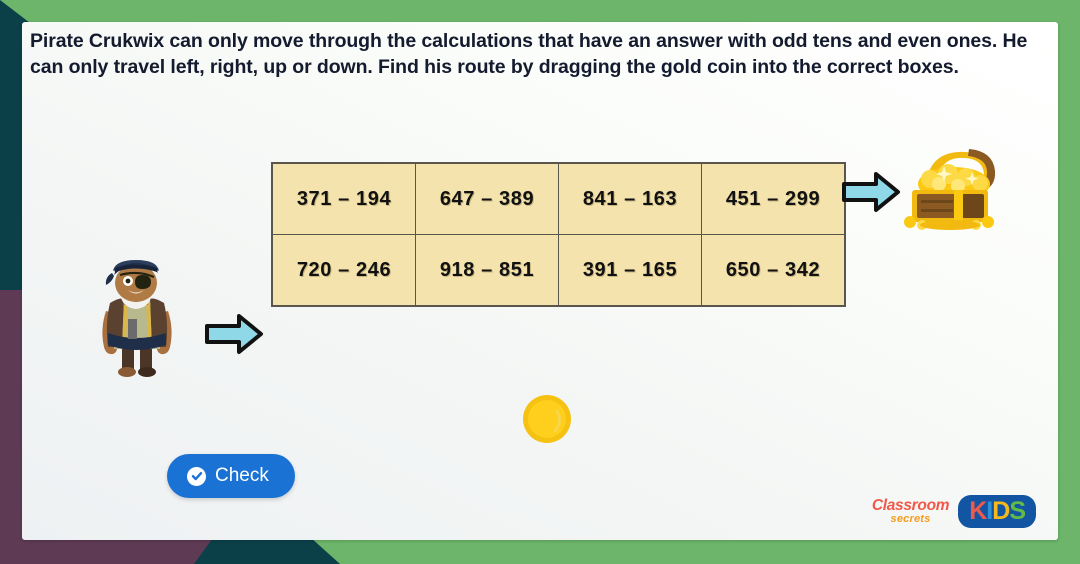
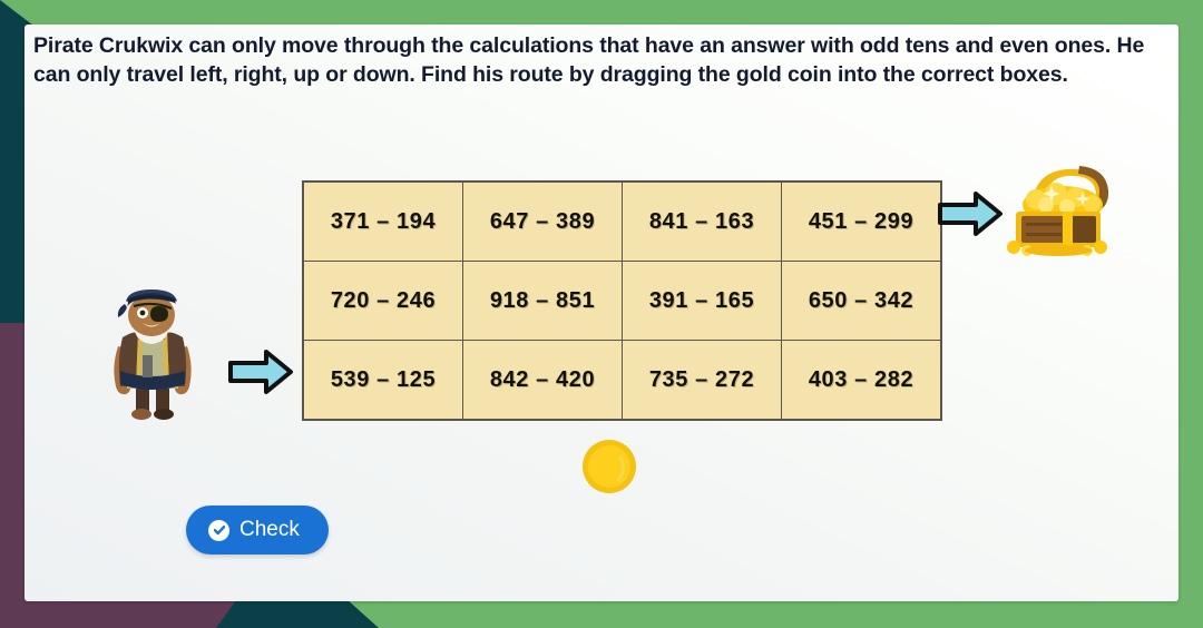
  Pirate Crukwix can only move through the calculations that have an answer with odd tens and even ones. He can only travel left, right, up or down. Find his route by dragging the gold coin into the correct boxes.
  371 – 194	647 – 389	841 – 163	451 – 299
  720 – 246	918 – 851	391 – 165	650 – 342
+ 539 – 125	842 – 420	735 – 272	403 – 282
  Check
- Classroom
- secrets
- K
- I
- D
- S
